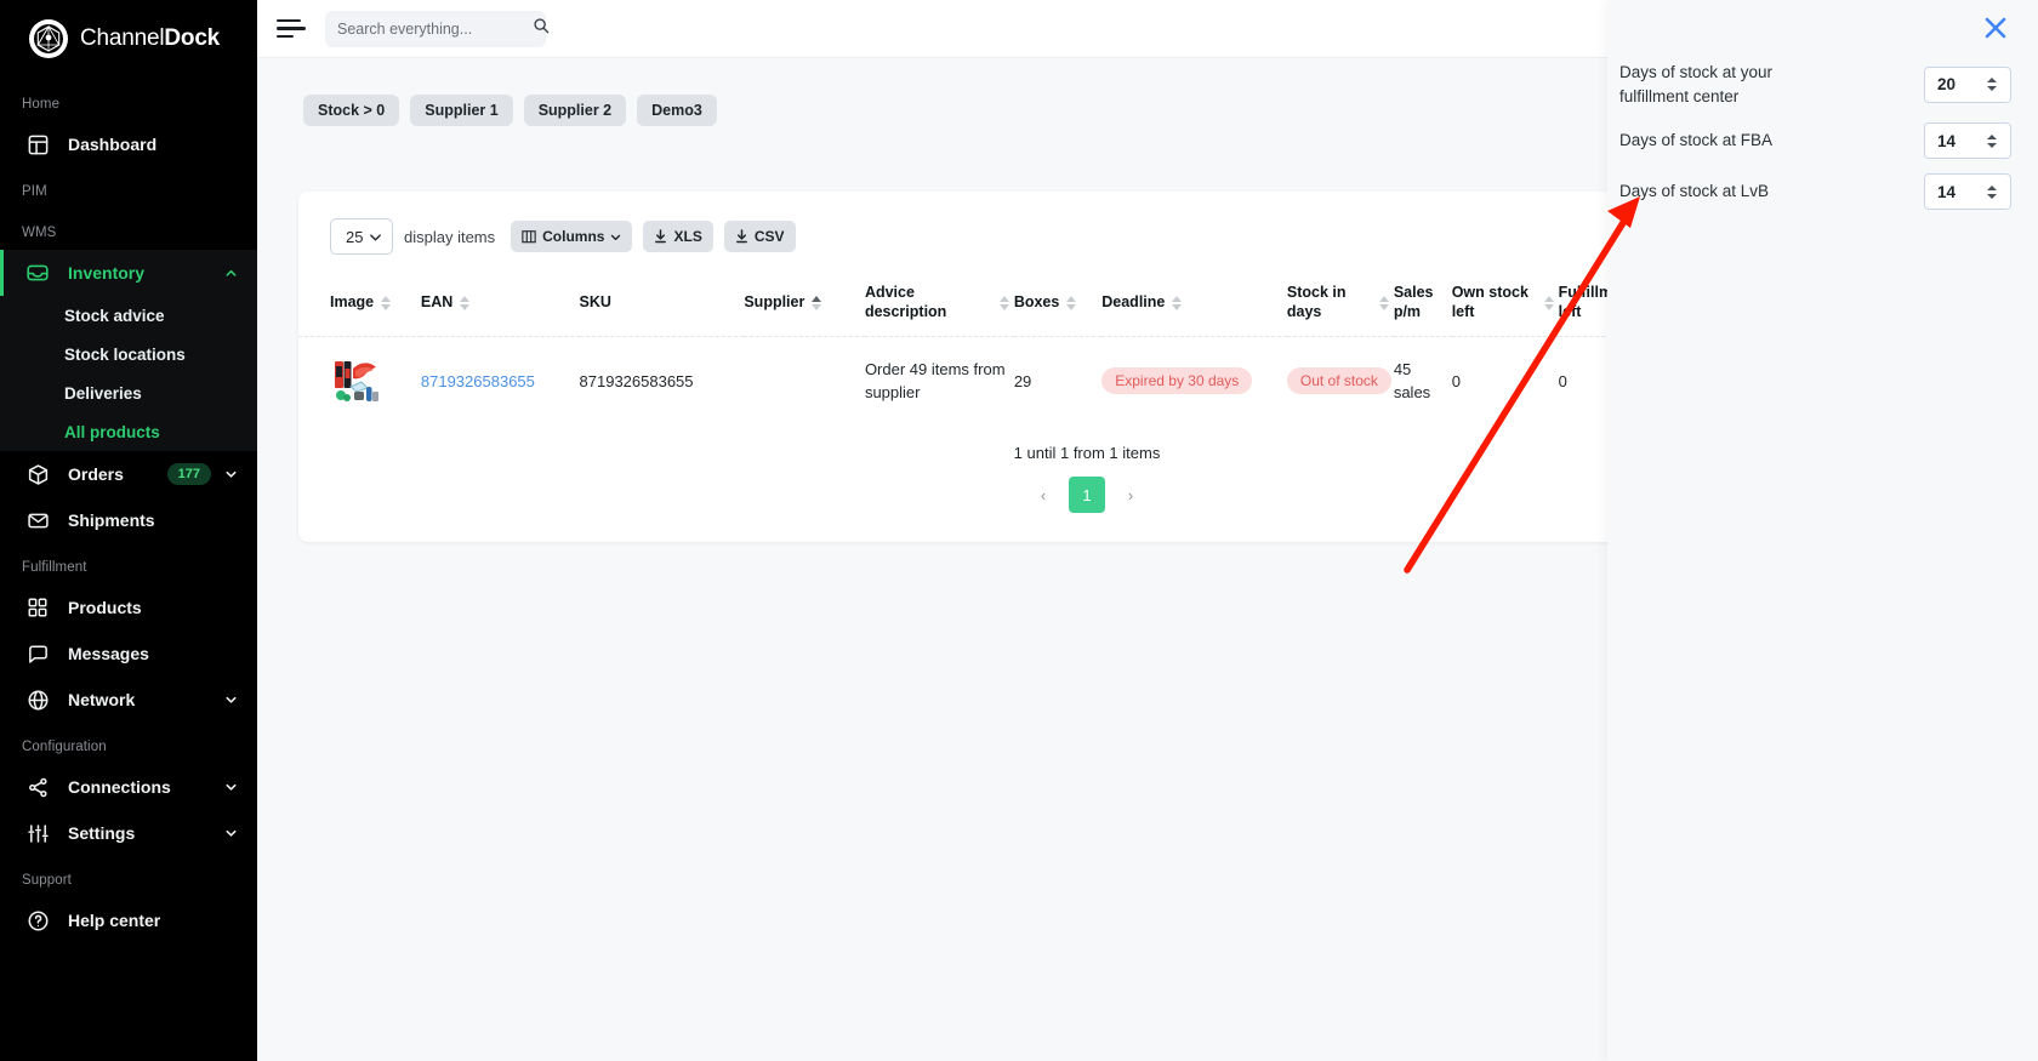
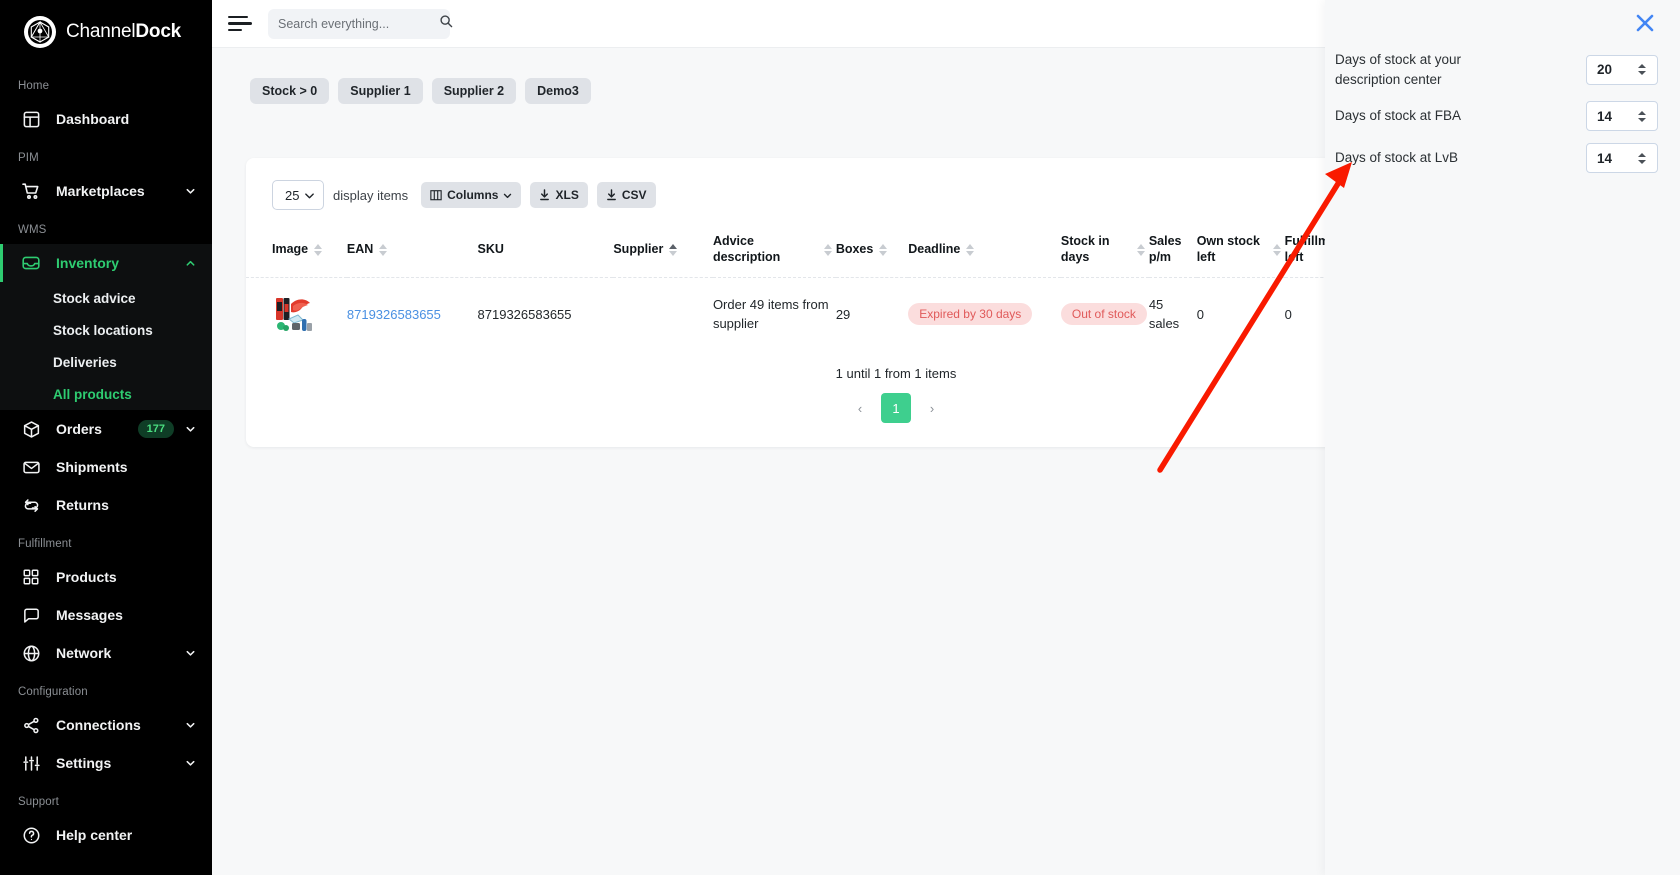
  ChannelDock
  Home
  Dashboard
  PIM
+ Marketplaces
  WMS
  Inventory
  Stock advice
  Stock locations
  Deliveries
  All products
  Orders
  177
  Shipments
+ Returns
  Fulfillment
  Products
  Messages
  Network
  Configuration
  Connections
  Settings
  Support
  Help center
  Search everything...
  Stock > 0
  Supplier 1
  Supplier 2
  Demo3
  25
  display items
  Columns
  XLS
  CSV
  Image	EAN	SKU	Supplier	Advice description	Boxes	Deadline	Stock in days	Sales p/m	Own stock left	Fuillm lft
  	8719326583655	8719326583655		Order 49 items from supplier	29	Expired by 30 days	Out of stock	45sales	0	0
  1 until 1 from 1 items
  ‹
  1
  ›
- Days of stock at your fulfillment center
+ Days of stock at your description center
  20
  Days of stock at FBA
  14
  Days of stock at LvB
  14
